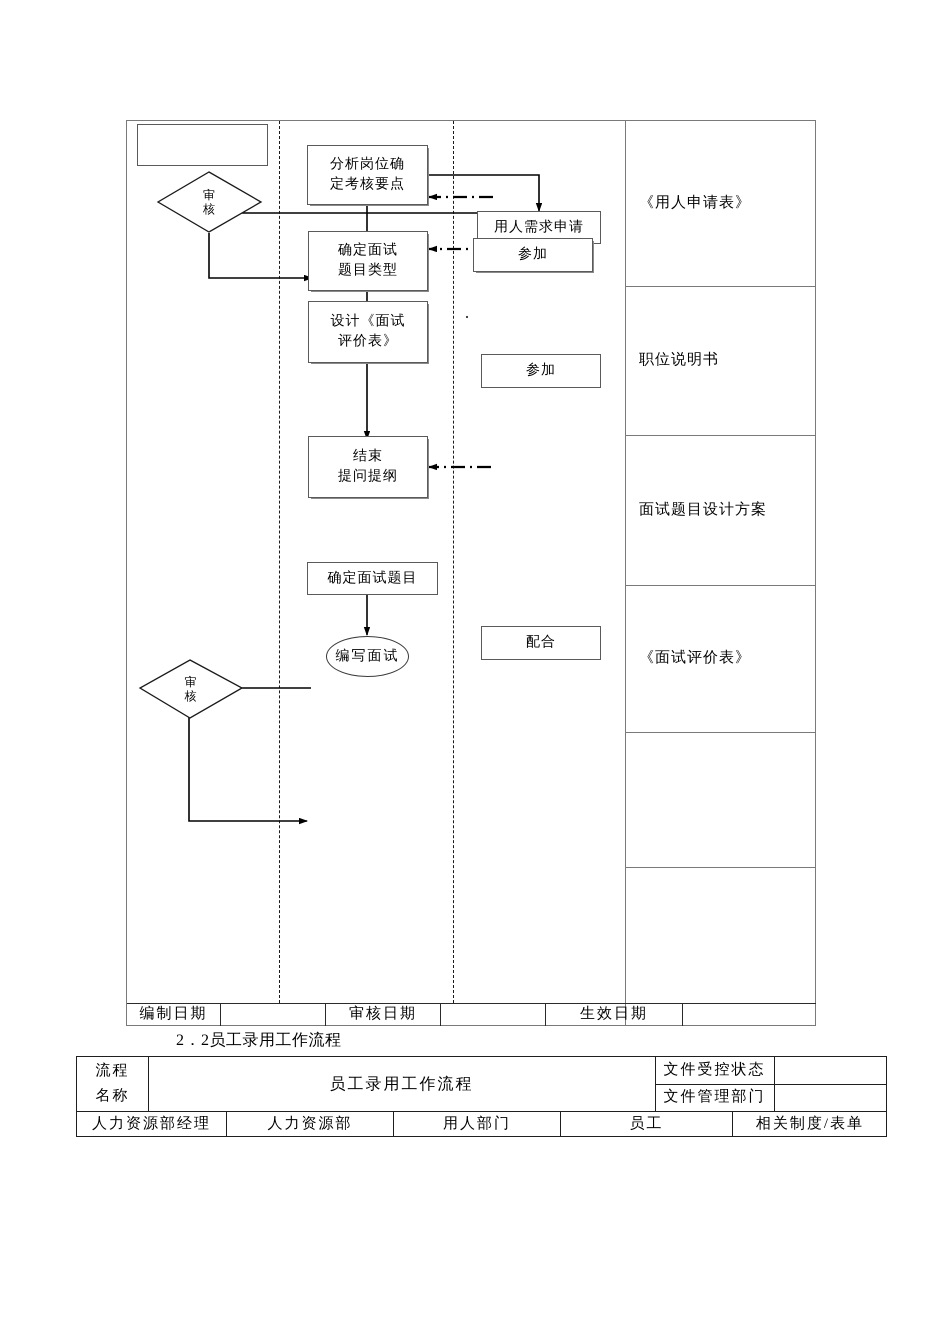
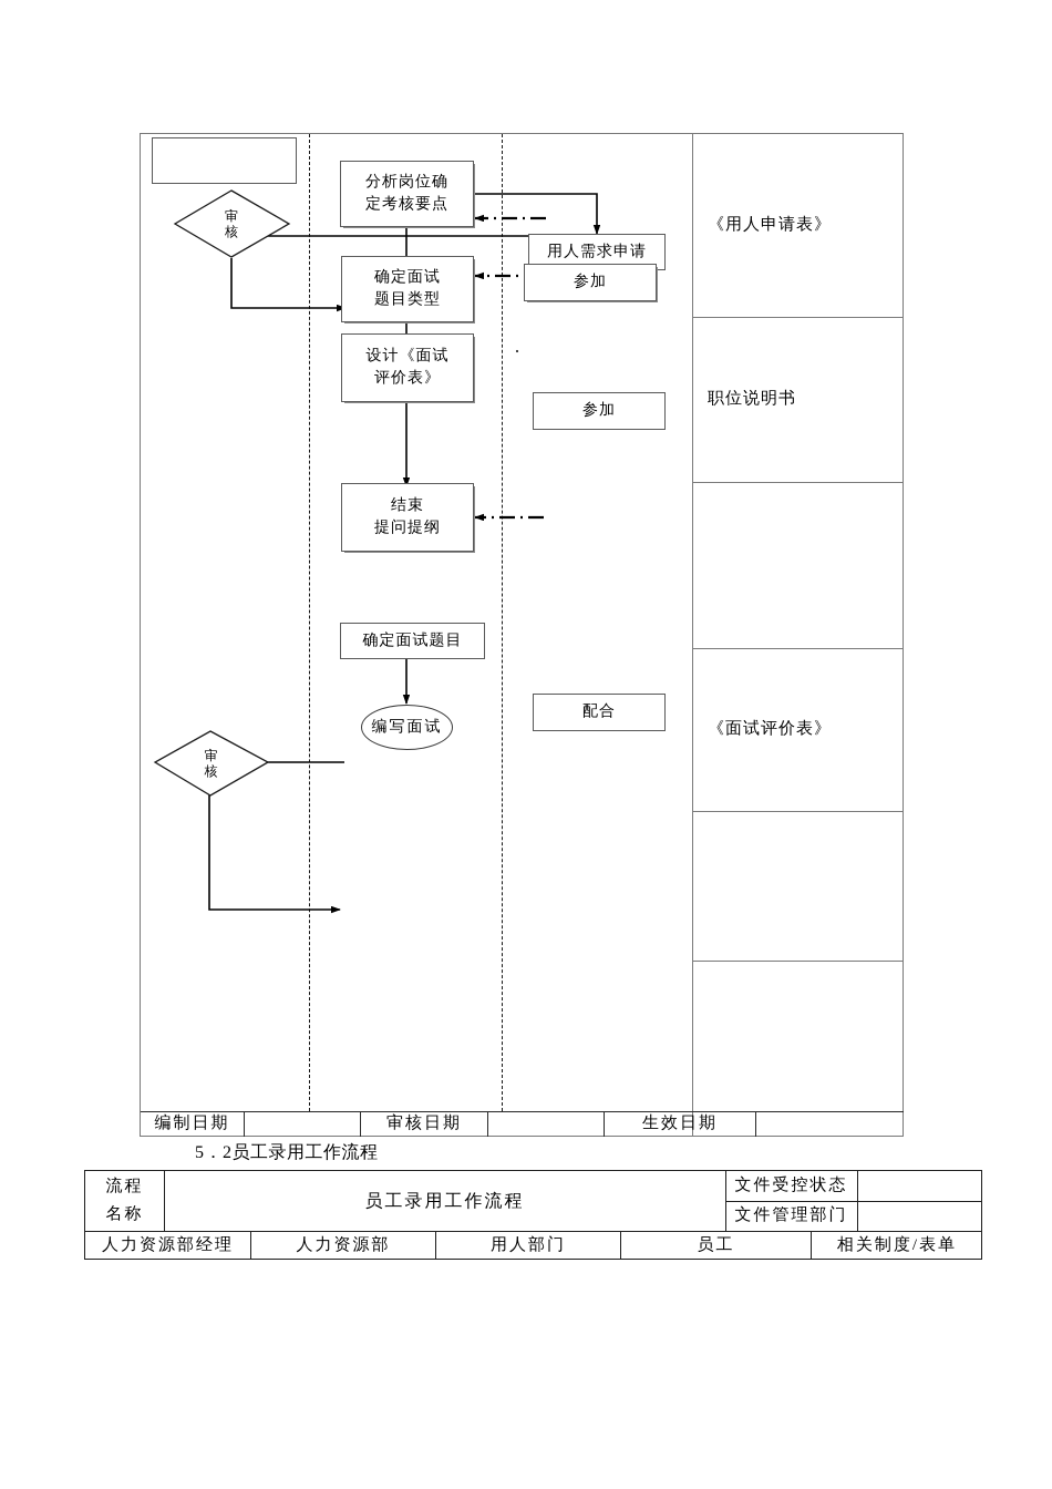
  《用人申请表》
  职位说明书
- 面试题目设计方案
  《面试评价表》
  审
  核
  分析岗位确
  定考核要点
  确定面试
  题目类型
  设计《面试
  评价表》
  结束
  提问提纲
  确定面试题目
  编写面试
  审
  核
  用人需求申请
  参加
  参加
  配合
  编制日期
  审核日期
  生效日期
- 2．2员工录用工作流程
+ 5．2员工录用工作流程
  流程
  名称
  员工录用工作流程
  文件受控状态
  文件管理部门
  人力资源部经理
  人力资源部
  用人部门
  员工
  相关制度/表单
